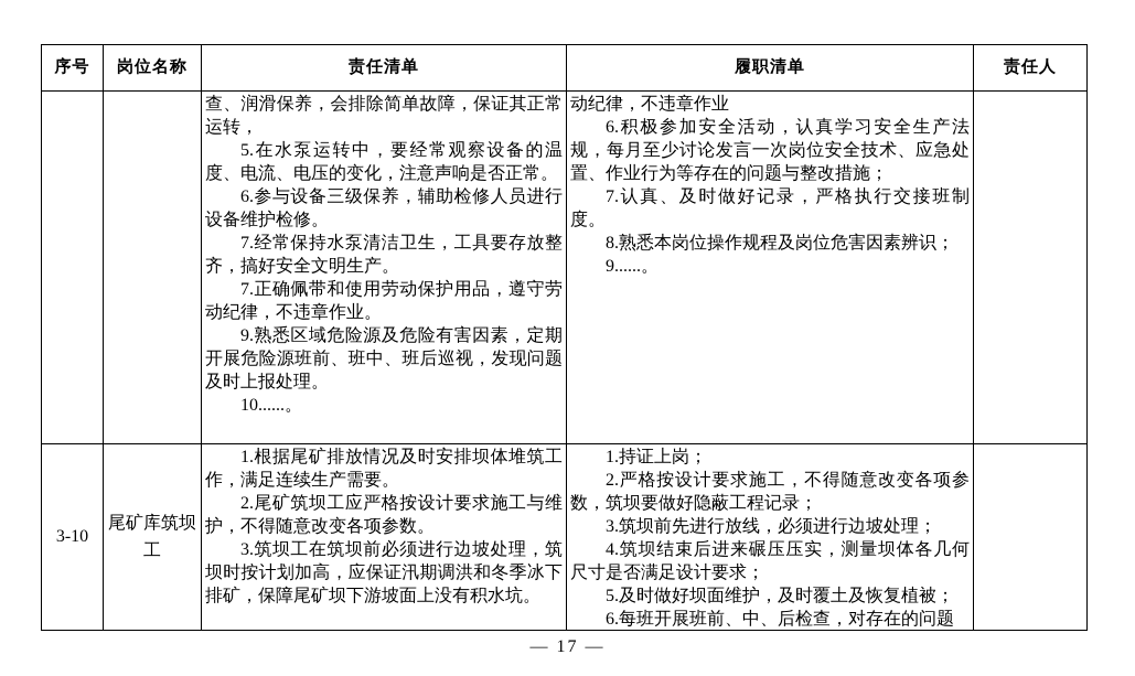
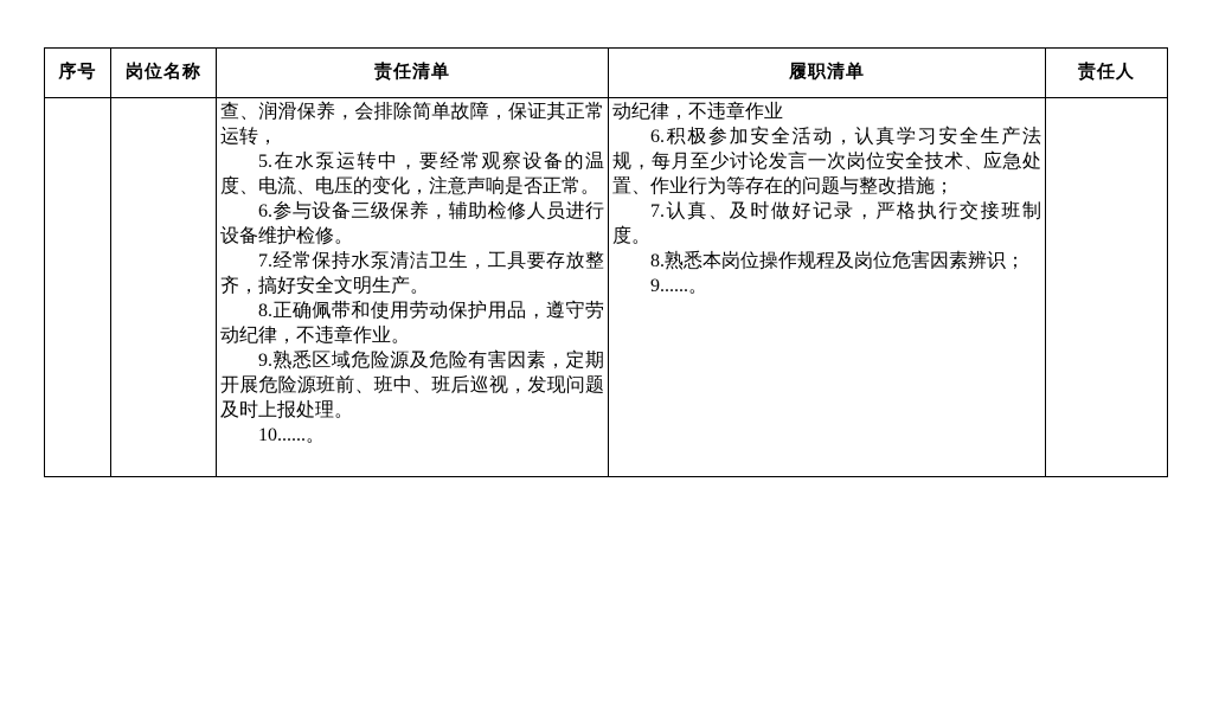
  序号	岗位名称	责任清单	履职清单	责任人
- 		查、润滑保养，会排除简单故障，保证其正常运转， 5.在水泵运转中，要经常观察设备的温度、电流、电压的变化，注意声响是否正常。 6.参与设备三级保养，辅助检修人员进行设备维护检修。 7.经常保持水泵清洁卫生，工具要存放整齐，搞好安全文明生产。 7.正确佩带和使用劳动保护用品，遵守劳动纪律，不违章作业。 9.熟悉区域危险源及危险有害因素，定期开展危险源班前、班中、班后巡视，发现问题及时上报处理。 10......。	动纪律，不违章作业 6.积极参加安全活动，认真学习安全生产法规，每月至少讨论发言一次岗位安全技术、应急处置、作业行为等存在的问题与整改措施； 7.认真、及时做好记录，严格执行交接班制度。 8.熟悉本岗位操作规程及岗位危害因素辨识； 9......。
+ 		查、润滑保养，会排除简单故障，保证其正常运转， 5.在水泵运转中，要经常观察设备的温度、电流、电压的变化，注意声响是否正常。 6.参与设备三级保养，辅助检修人员进行设备维护检修。 7.经常保持水泵清洁卫生，工具要存放整齐，搞好安全文明生产。 8.正确佩带和使用劳动保护用品，遵守劳动纪律，不违章作业。 9.熟悉区域危险源及危险有害因素，定期开展危险源班前、班中、班后巡视，发现问题及时上报处理。 10......。	动纪律，不违章作业 6.积极参加安全活动，认真学习安全生产法规，每月至少讨论发言一次岗位安全技术、应急处置、作业行为等存在的问题与整改措施； 7.认真、及时做好记录，严格执行交接班制度。 8.熟悉本岗位操作规程及岗位危害因素辨识； 9......。
- 3-10	尾矿库筑坝工	1.根据尾矿排放情况及时安排坝体堆筑工作，满足连续生产需要。 2.尾矿筑坝工应严格按设计要求施工与维护，不得随意改变各项参数。 3.筑坝工在筑坝前必须进行边坡处理，筑坝时按计划加高，应保证汛期调洪和冬季冰下排矿，保障尾矿坝下游坡面上没有积水坑。	1.持证上岗； 2.严格按设计要求施工，不得随意改变各项参数，筑坝要做好隐蔽工程记录； 3.筑坝前先进行放线，必须进行边坡处理； 4.筑坝结束后进来碾压压实，测量坝体各几何尺寸是否满足设计要求； 5.及时做好坝面维护，及时覆土及恢复植被； 6.每班开展班前、中、后检查，对存在的问题
- — 17 —
